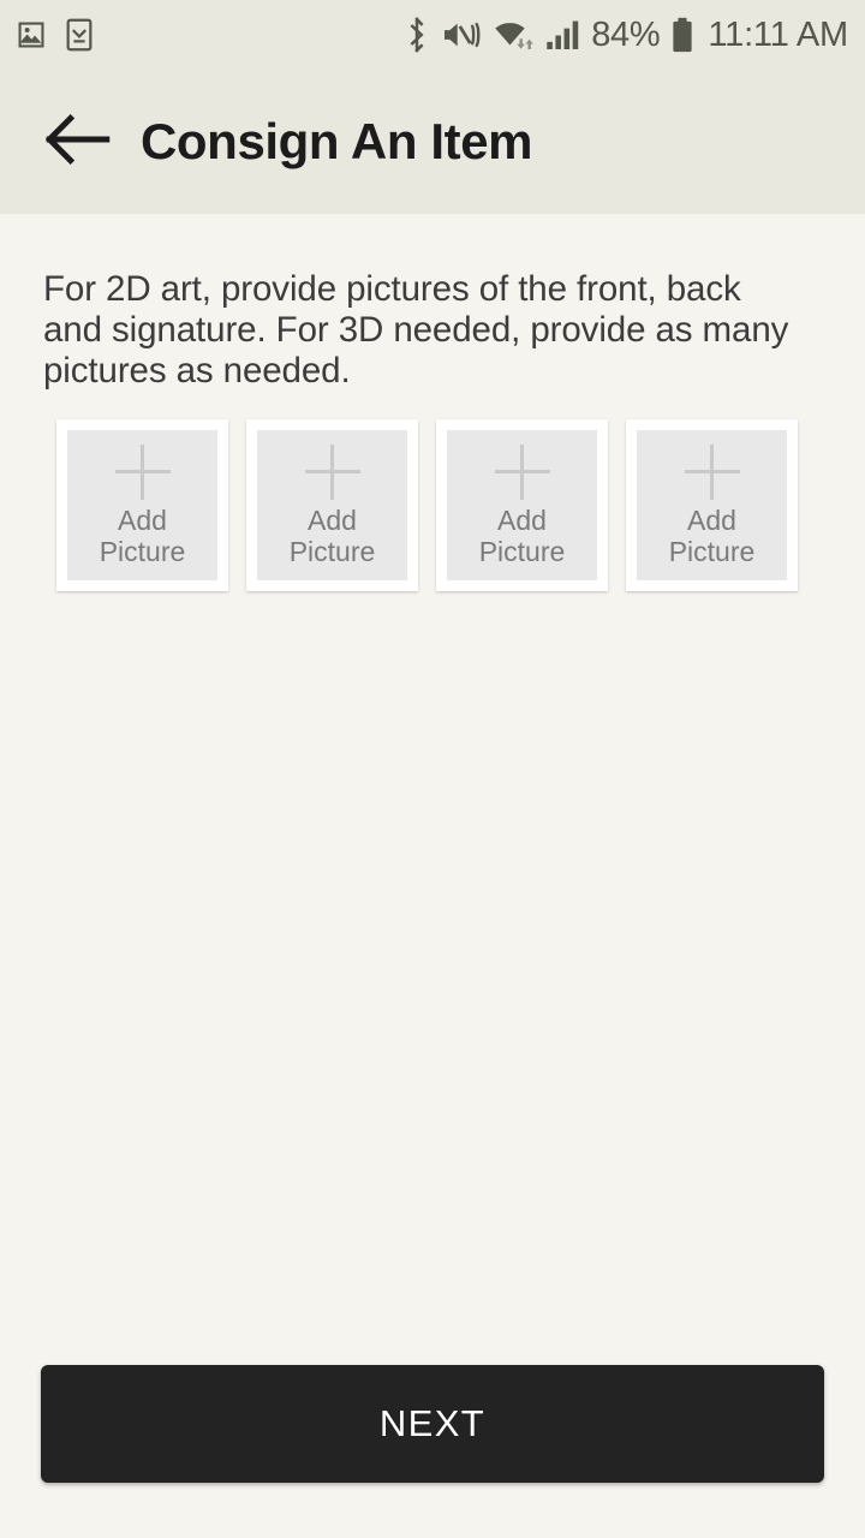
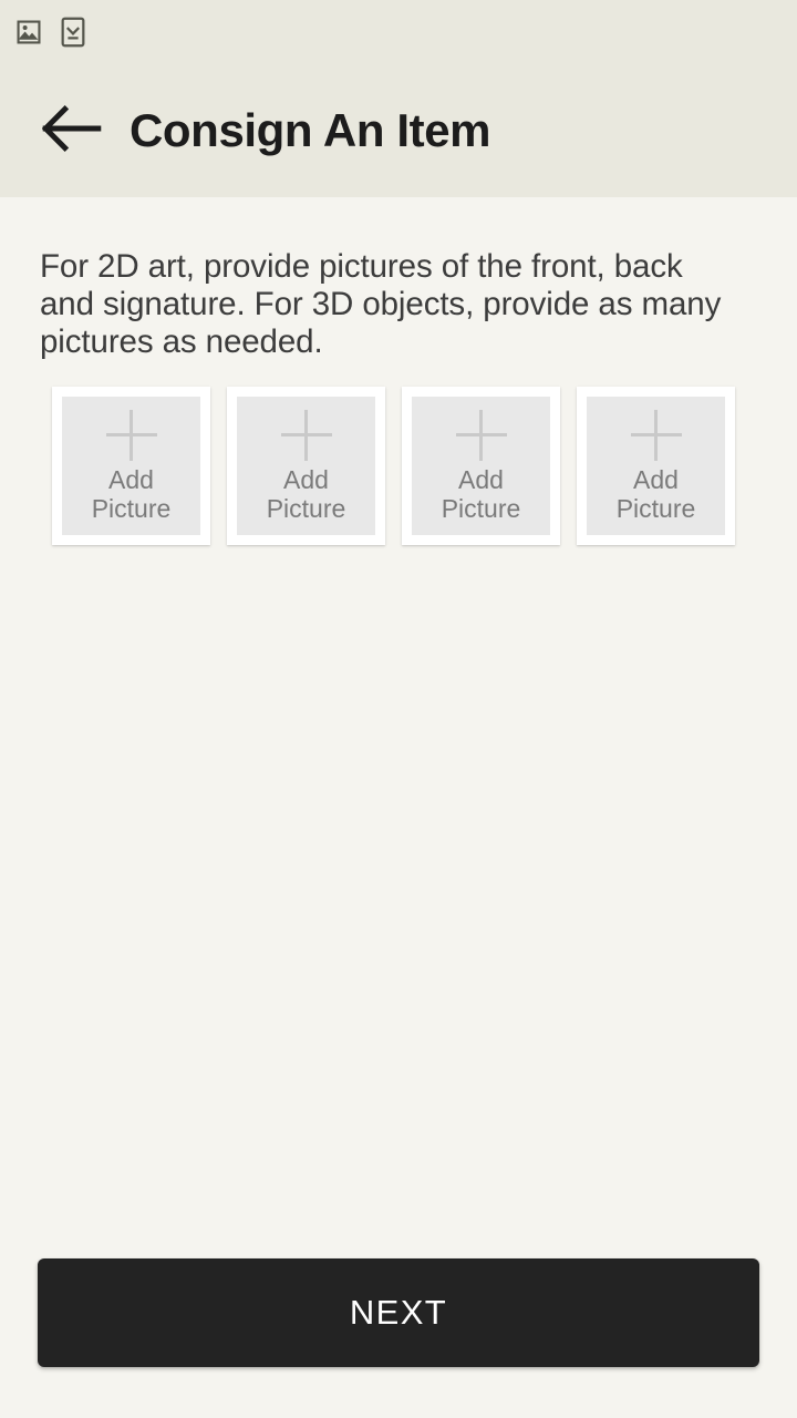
- 84%
- 11:11 AM
  Consign An Item
- For 2D art, provide pictures of the front, back and signature. For 3D needed, provide as many pictures as needed.
+ For 2D art, provide pictures of the front, back and signature. For 3D objects, provide as many pictures as needed.
  Add Picture
  Add Picture
  Add Picture
  Add Picture
  NEXT
